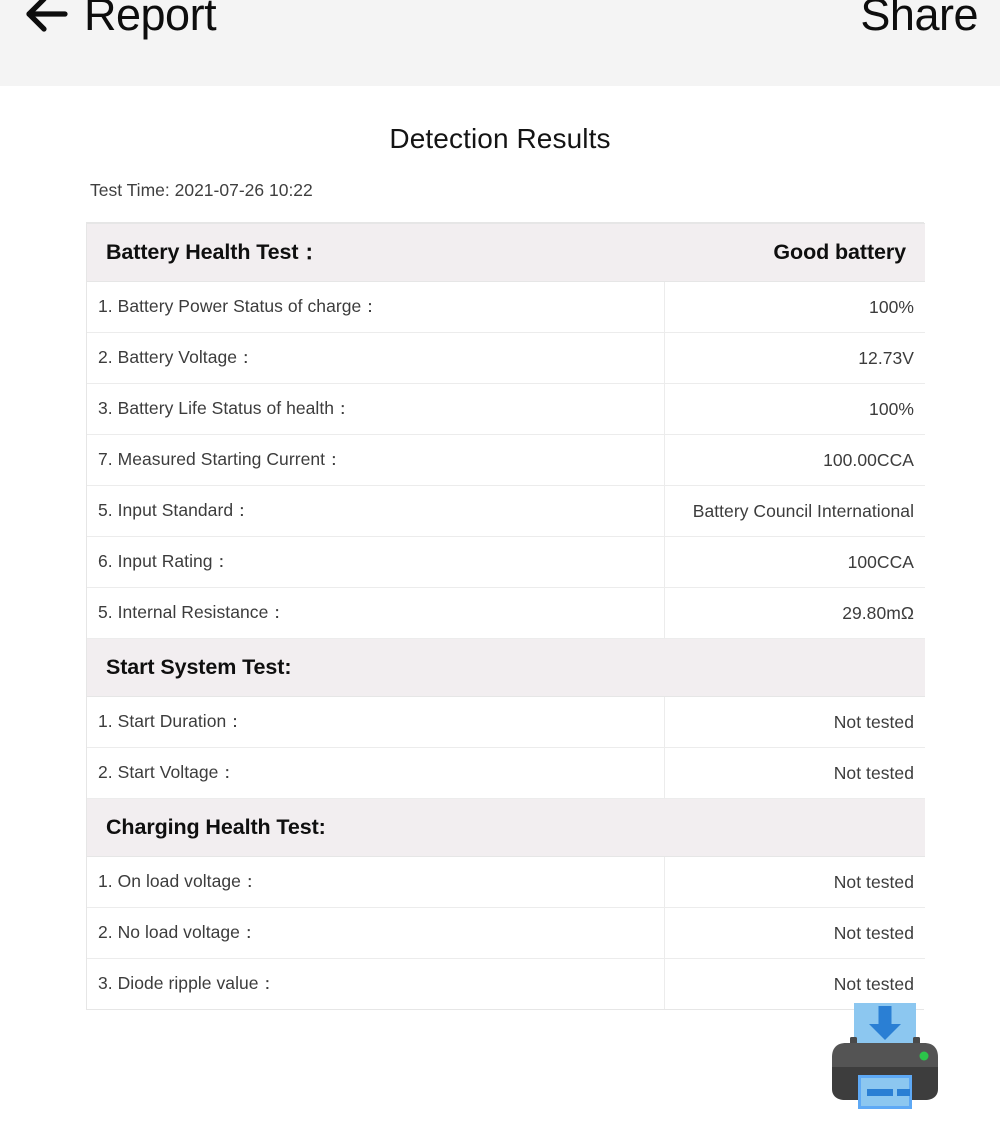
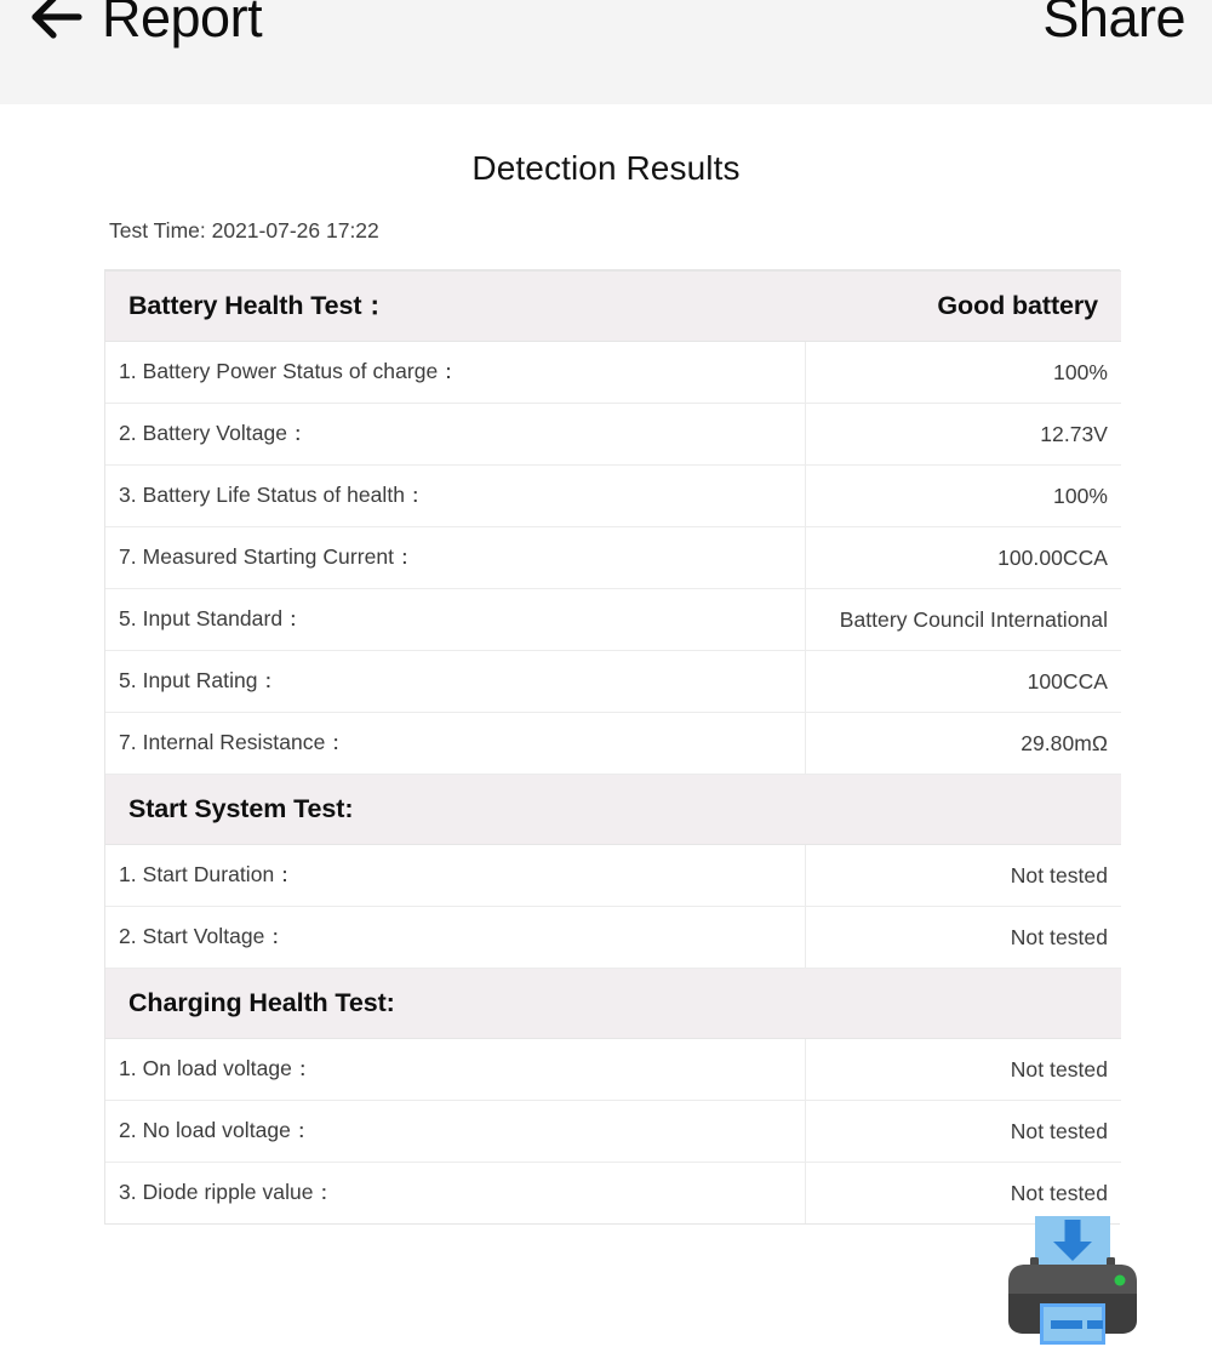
  Report
  Share
  Detection Results
- Test Time: 2021-07-26 10:22
+ Test Time: 2021-07-26 17:22
  Battery Health Test： Good battery
  1. Battery Power Status of charge：	100%
  2. Battery Voltage：	12.73V
  3. Battery Life Status of health：	100%
  7. Measured Starting Current：	100.00CCA
  5. Input Standard：	Battery Council International
- 6. Input Rating：	100CCA
+ 5. Input Rating：	100CCA
- 5. Internal Resistance：	29.80mΩ
+ 7. Internal Resistance：	29.80mΩ
  Start System Test:
  1. Start Duration：	Not tested
  2. Start Voltage：	Not tested
  Charging Health Test:
  1. On load voltage：	Not tested
  2. No load voltage：	Not tested
  3. Diode ripple value：	Not tested
